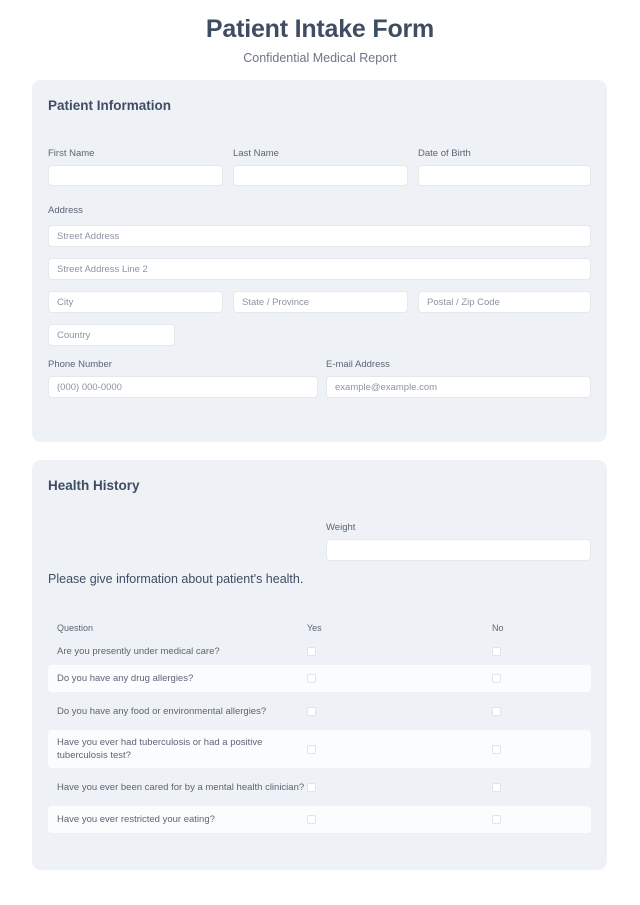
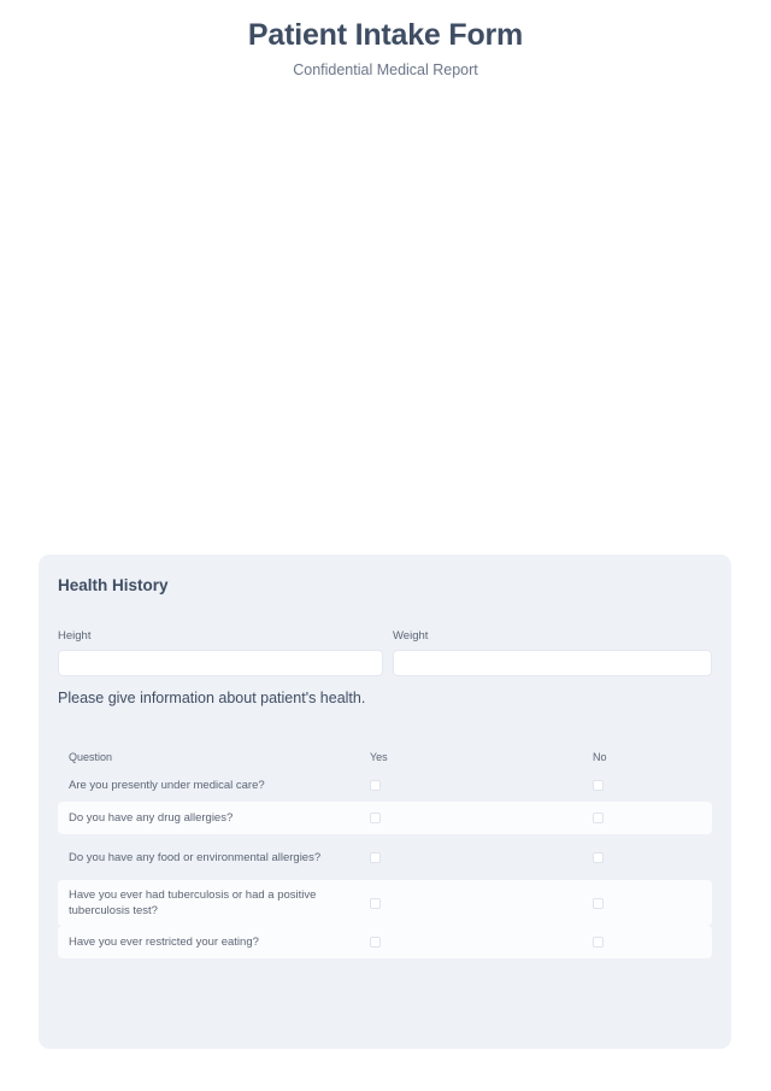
  Patient Intake Form
  Confidential Medical Report
- Patient Information
- First Name
- Last Name
- Date of Birth
- Address
- Street Address
- Street Address Line 2
- City
- State / Province
- Postal / Zip Code
- Country
- Phone Number
- (000) 000-0000
- E-mail Address
- example@example.com
  Health History
+ Height
  Weight
  Please give information about patient's health.
  Question
  Yes
  No
  Are you presently under medical care?
  Do you have any drug allergies?
  Do you have any food or environmental allergies?
  Have you ever had tuberculosis or had a positive tuberculosis test?
- Have you ever been cared for by a mental health clinician?
  Have you ever restricted your eating?
